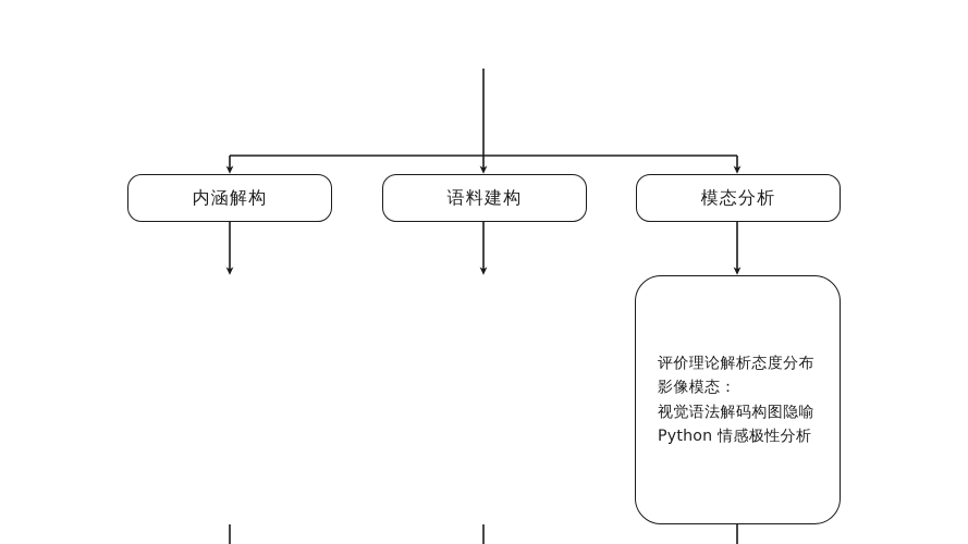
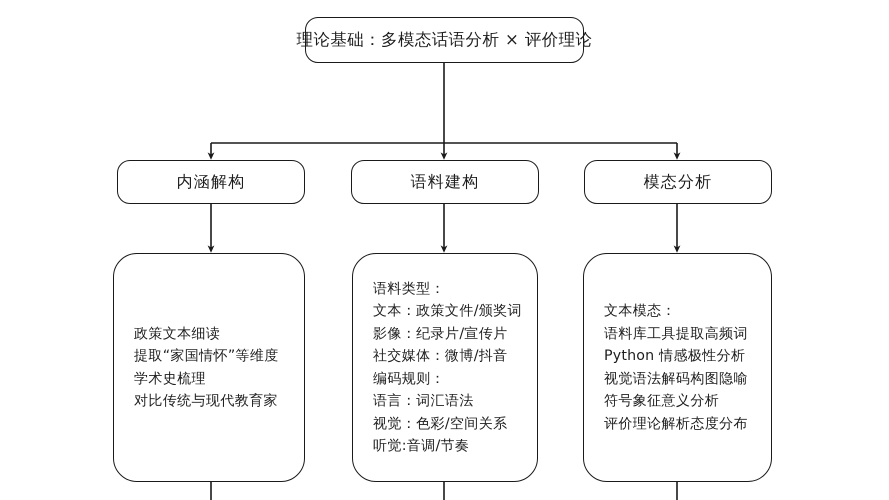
+ 理论基础：多模态话语分析 × 评价理论
  内涵解构
  语料建构
  模态分析
+ 政策文本细读
+ 提取“家国情怀”等维度
+ 学术史梳理
+ 对比传统与现代教育家
+ 语料类型：
+ 文本：政策文件/颁奖词
+ 影像：纪录片/宣传片
+ 社交媒体：微博/抖音
+ 编码规则：
+ 语言：词汇语法
+ 视觉：色彩/空间关系
+ 听觉:音调/节奏
+ 文本模态：
+ 语料库工具提取高频词
- 评价理论解析态度分布
+ Python 情感极性分析
- 影像模态：
  视觉语法解码构图隐喻
+ 符号象征意义分析
- Python 情感极性分析
+ 评价理论解析态度分布
